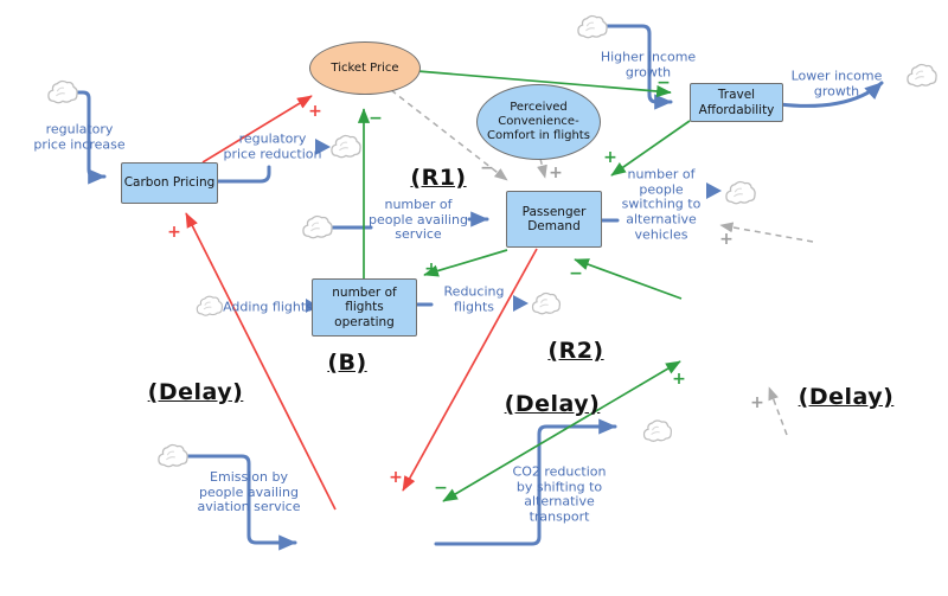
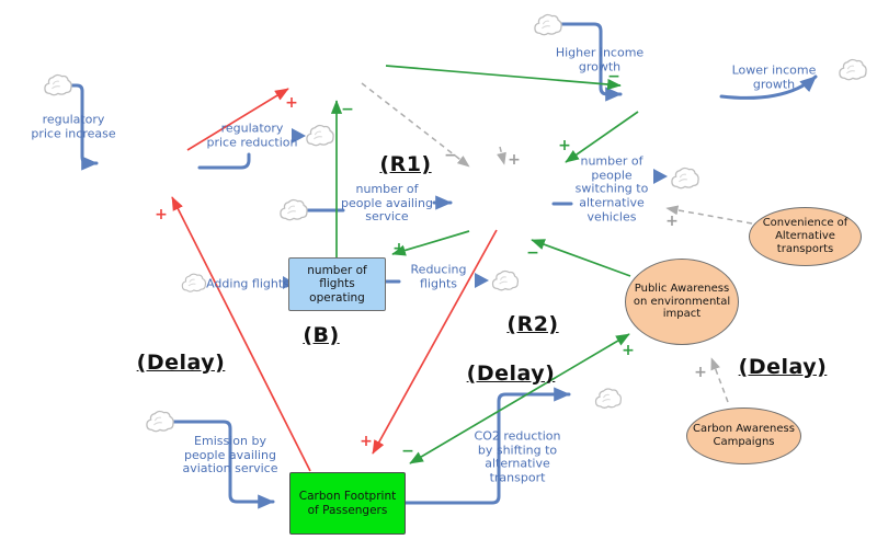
- Ticket Price
- Perceived
- Convenience-
- Comfort in flights
- Travel
- Affordability
- Carbon Pricing
- Passenger
- Demand
  number of
  flights
  operating
+ Convenience of
+ Alternative
+ transports
+ Public Awareness
+ on environmental
+ impact
+ Carbon Awareness
+ Campaigns
+ Carbon Footprint
+ of Passengers
  regulatory
  price increase
  regulatory
  price reduction
  Higher income
  growth
  Lower income
  growth
  number of
  people availing
  service
  number of
  people
  switching to
  alternative
  vehicles
  Adding flights
  Reducing
  flights
  Emission by
  people availing
  aviation service
  CO2 reduction
  by shifting to
  alternative
  transport
  (R1)
  (B)
  (R2)
  (Delay)
  (Delay)
  (Delay)
  +
  +
  +
  −
  −
  +
  +
  −
  +
  −
  −
  +
  +
  +
